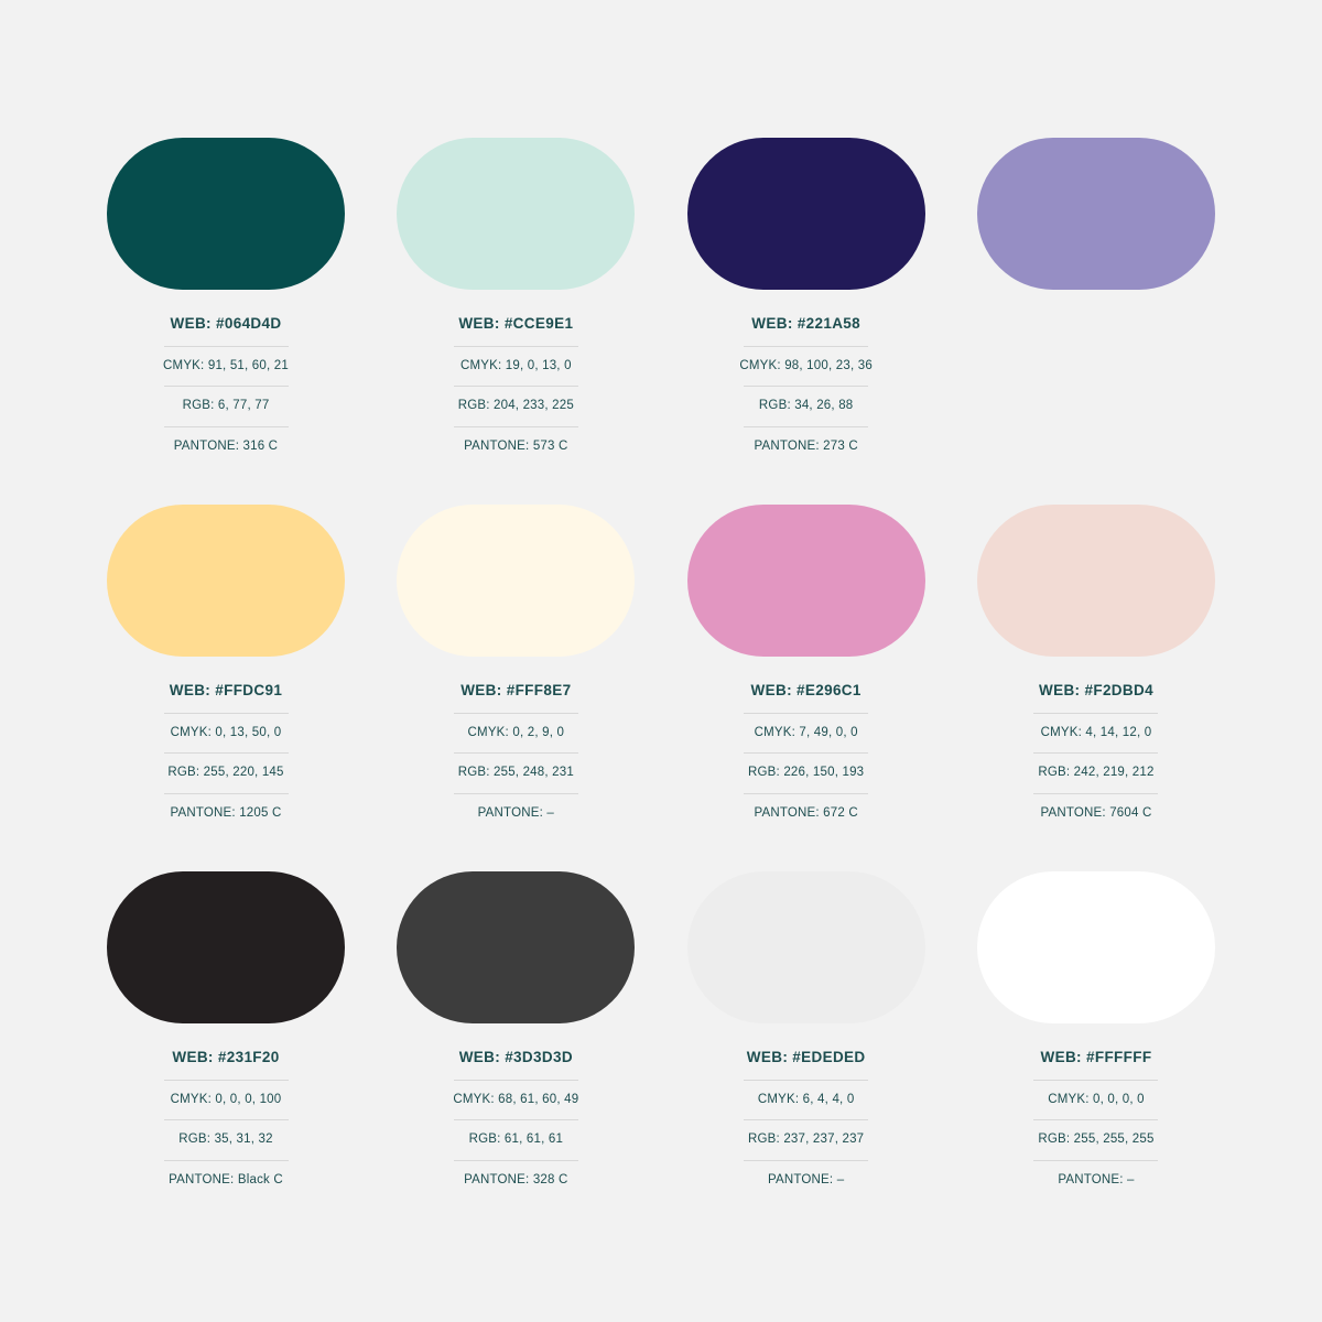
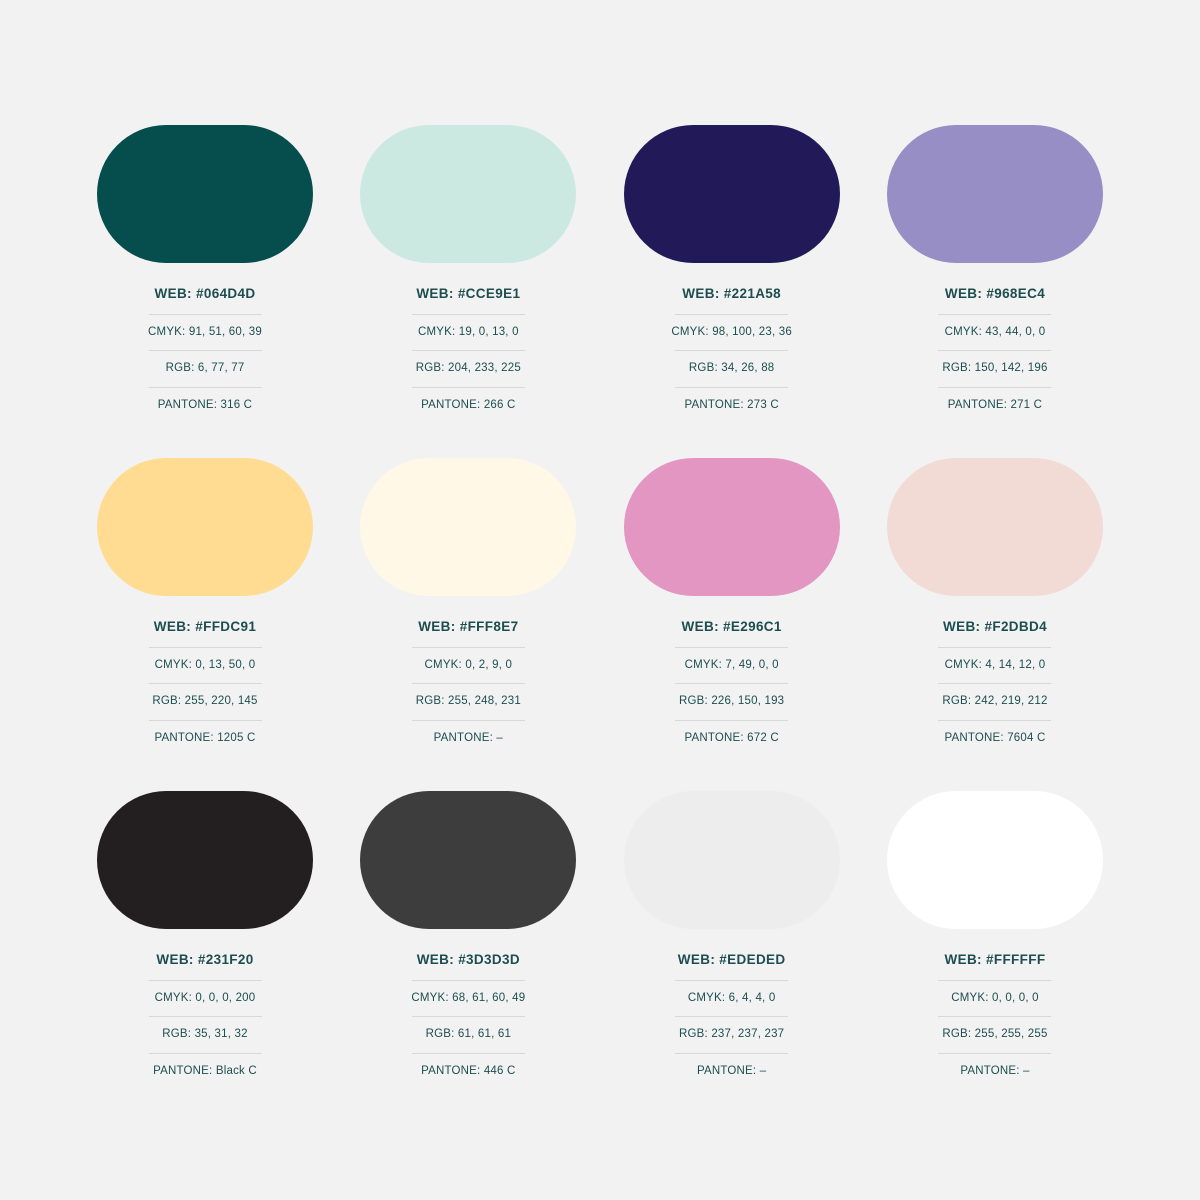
  WEB: #064D4D
- CMYK: 91, 51, 60, 21
+ CMYK: 91, 51, 60, 39
  RGB: 6, 77, 77
  PANTONE: 316 C
  WEB: #CCE9E1
  CMYK: 19, 0, 13, 0
  RGB: 204, 233, 225
- PANTONE: 573 C
+ PANTONE: 266 C
  WEB: #221A58
  CMYK: 98, 100, 23, 36
  RGB: 34, 26, 88
  PANTONE: 273 C
+ WEB: #968EC4
+ CMYK: 43, 44, 0, 0
+ RGB: 150, 142, 196
+ PANTONE: 271 C
  WEB: #FFDC91
  CMYK: 0, 13, 50, 0
  RGB: 255, 220, 145
  PANTONE: 1205 C
  WEB: #FFF8E7
  CMYK: 0, 2, 9, 0
  RGB: 255, 248, 231
  PANTONE: –
  WEB: #E296C1
  CMYK: 7, 49, 0, 0
  RGB: 226, 150, 193
  PANTONE: 672 C
  WEB: #F2DBD4
  CMYK: 4, 14, 12, 0
  RGB: 242, 219, 212
  PANTONE: 7604 C
  WEB: #231F20
- CMYK: 0, 0, 0, 100
+ CMYK: 0, 0, 0, 200
  RGB: 35, 31, 32
  PANTONE: Black C
  WEB: #3D3D3D
  CMYK: 68, 61, 60, 49
  RGB: 61, 61, 61
- PANTONE: 328 C
+ PANTONE: 446 C
  WEB: #EDEDED
  CMYK: 6, 4, 4, 0
  RGB: 237, 237, 237
  PANTONE: –
  WEB: #FFFFFF
  CMYK: 0, 0, 0, 0
  RGB: 255, 255, 255
  PANTONE: –
